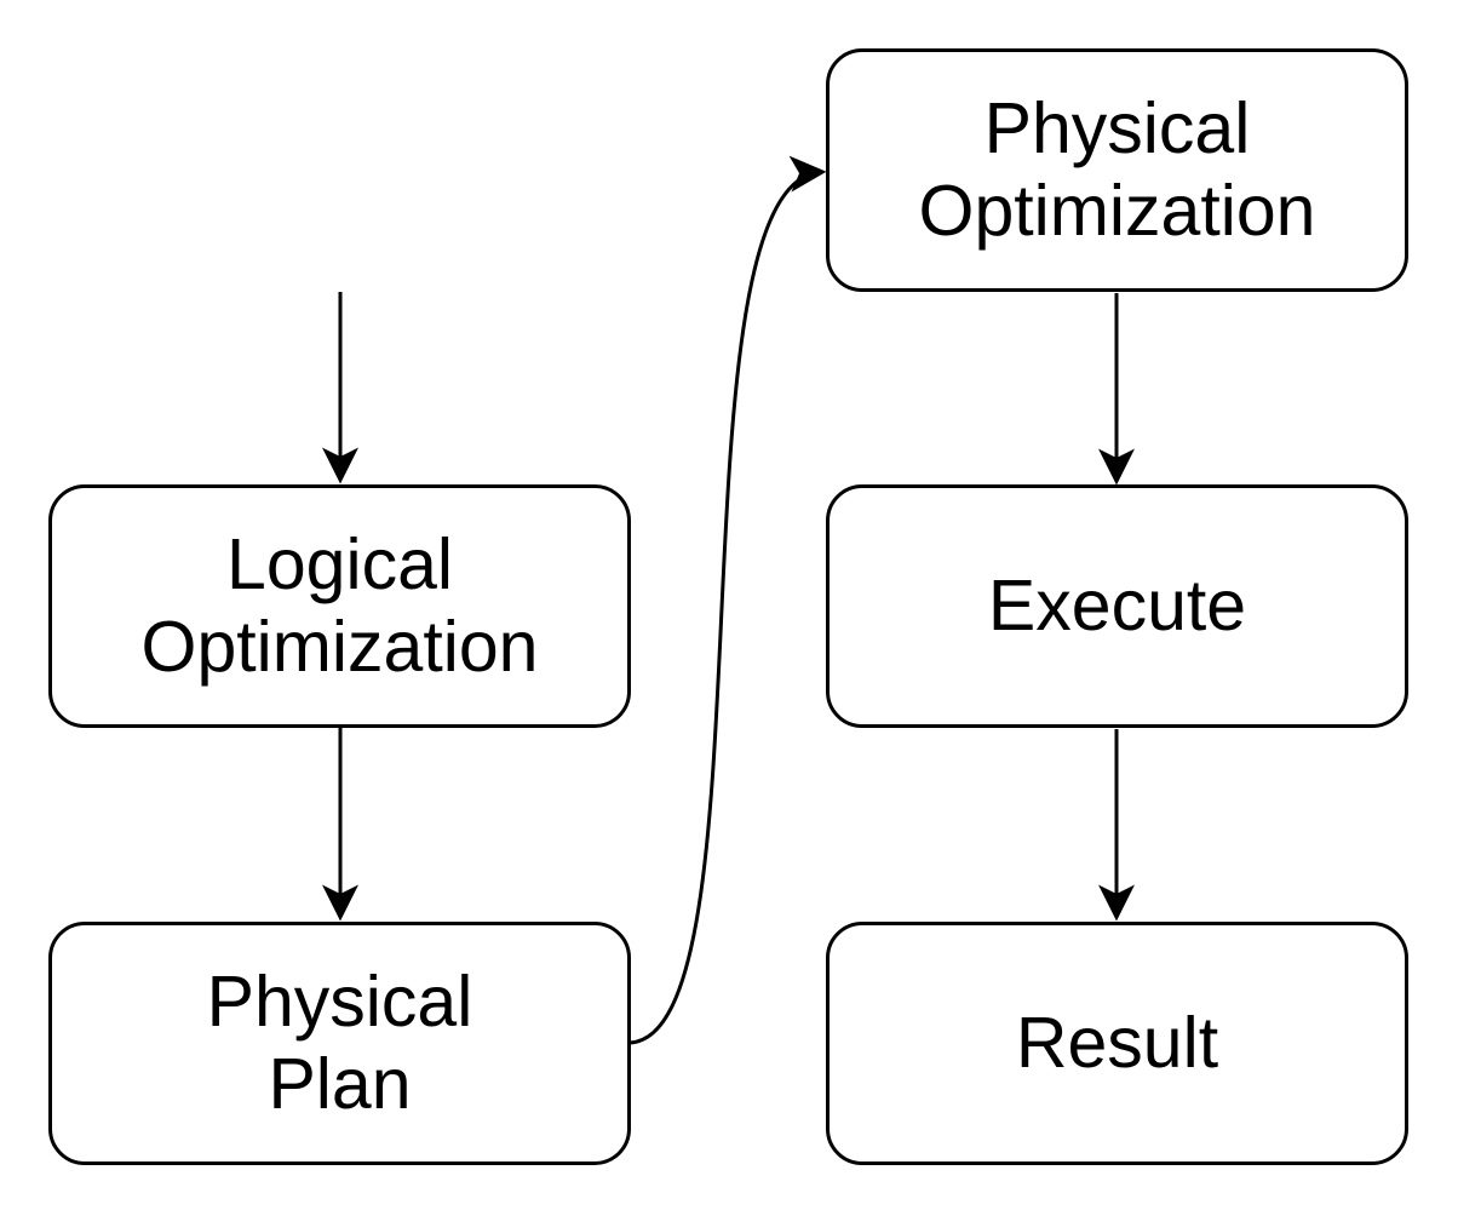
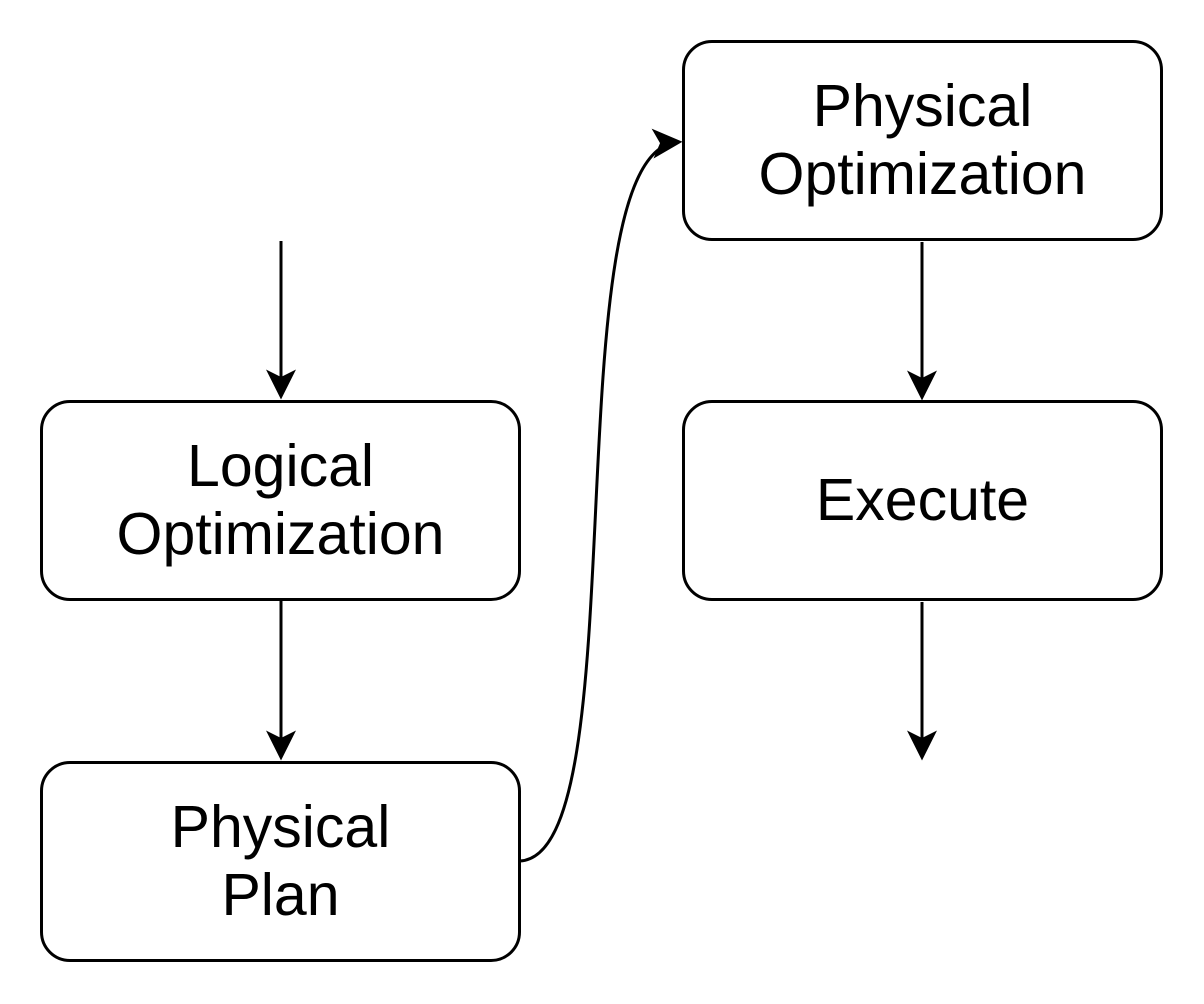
  Logical
  Optimization
  Physical
  Plan
  Physical
  Optimization
  Execute
- Result
